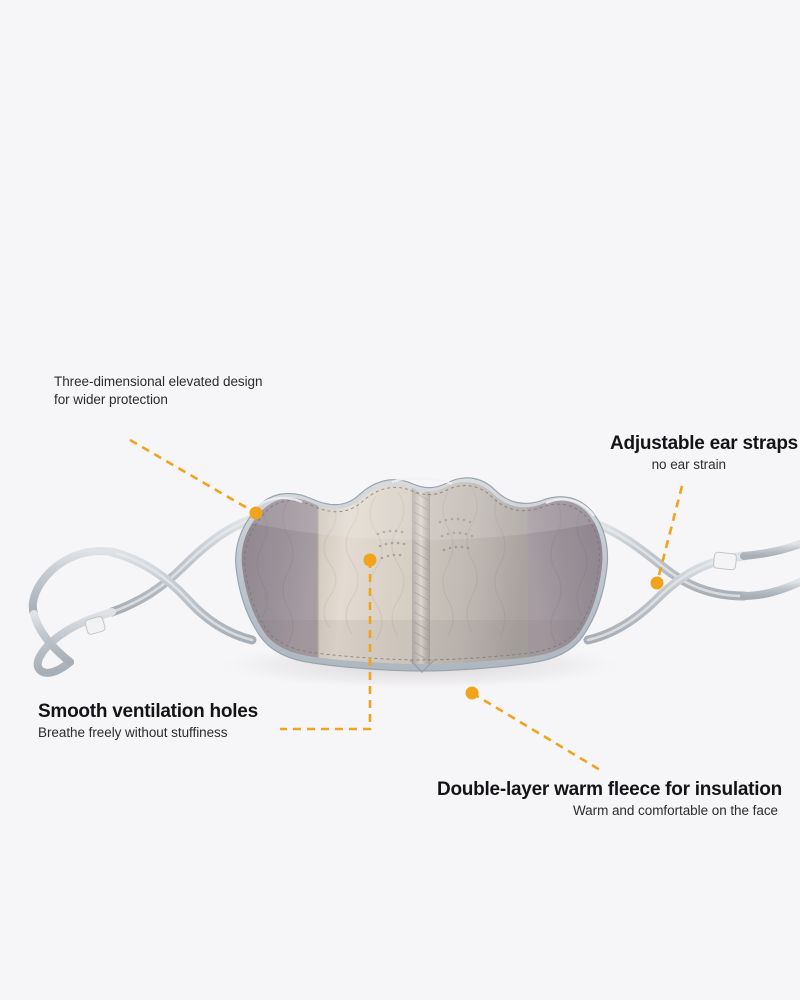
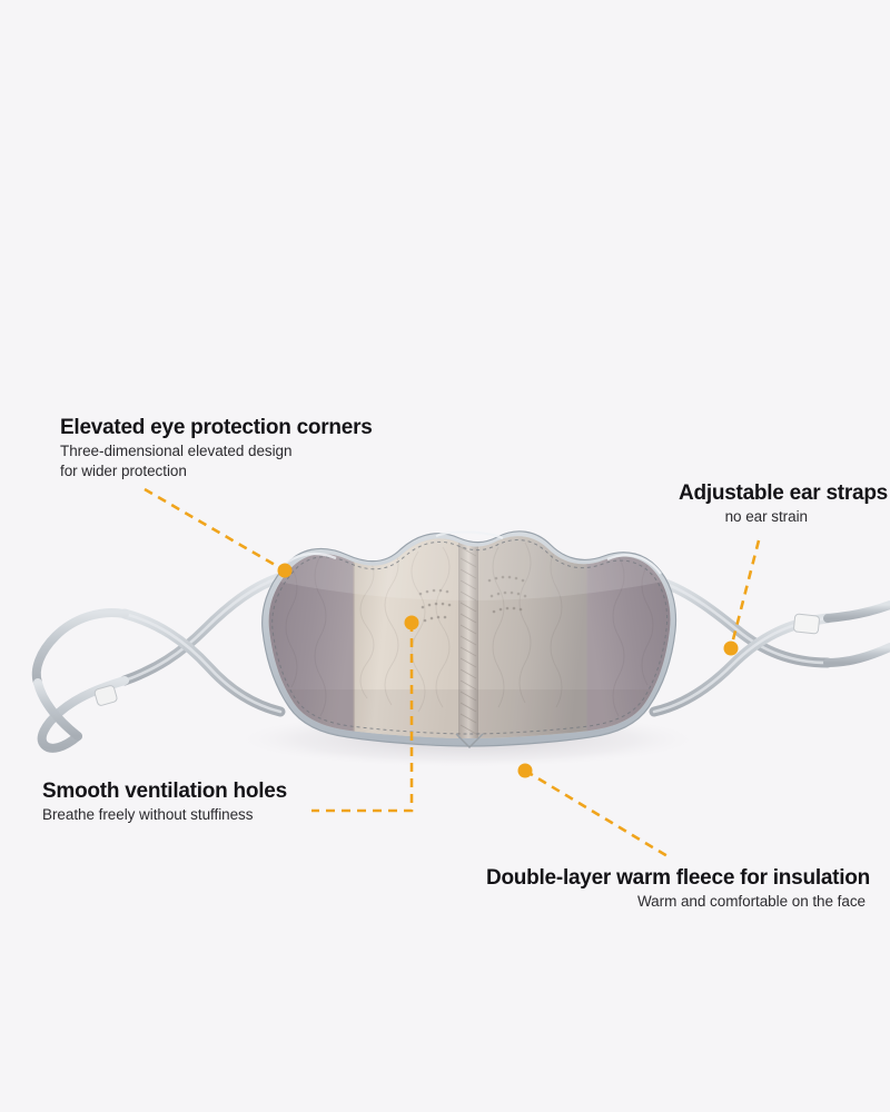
+ Elevated eye protection corners
  Three-dimensional elevated design
  for wider protection
  Adjustable ear straps
  no ear strain
  Smooth ventilation holes
  Breathe freely without stuffiness
  Double-layer warm fleece for insulation
  Warm and comfortable on the face
